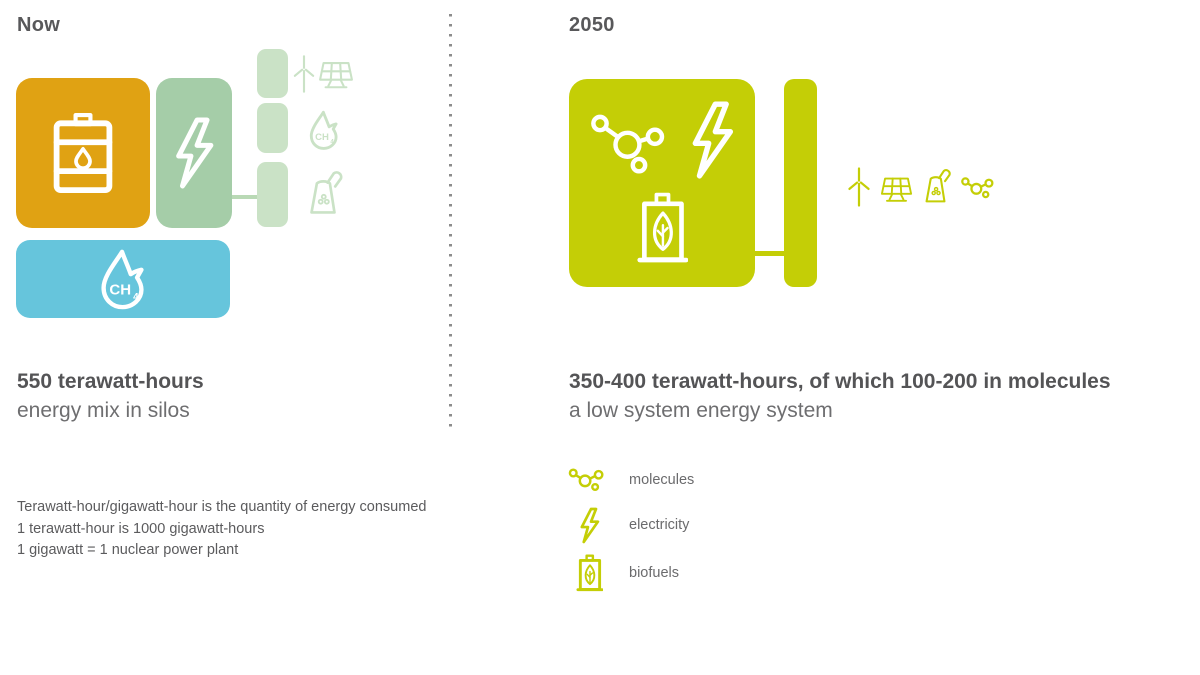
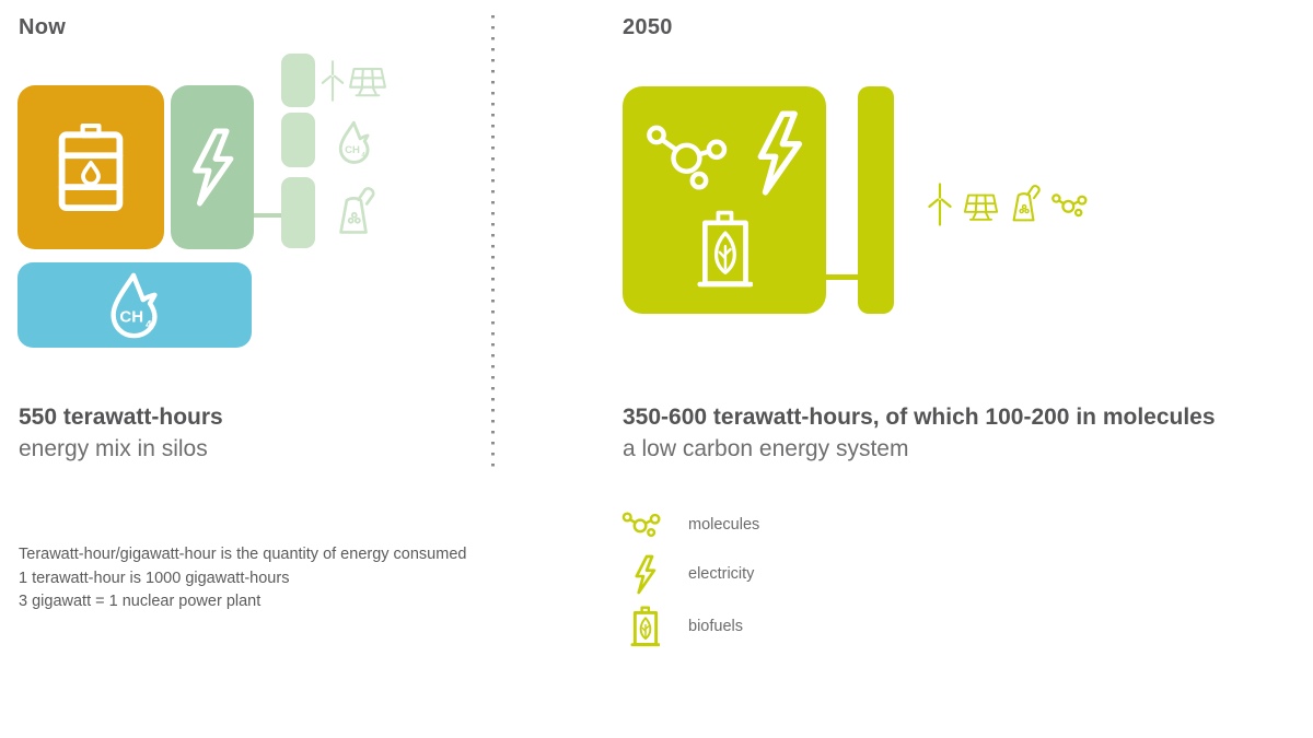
  Now
  CH
  CH
  4
  550 terawatt-hours
  energy mix in silos
  Terawatt-hour/gigawatt-hour is the quantity of energy consumed
  1 terawatt-hour is 1000 gigawatt-hours
- 1 gigawatt = 1 nuclear power plant
+ 3 gigawatt = 1 nuclear power plant
  2050
- 350-400 terawatt-hours, of which 100-200 in molecules
+ 350-600 terawatt-hours, of which 100-200 in molecules
- a low system energy system
+ a low carbon energy system
  molecules
  electricity
  biofuels
